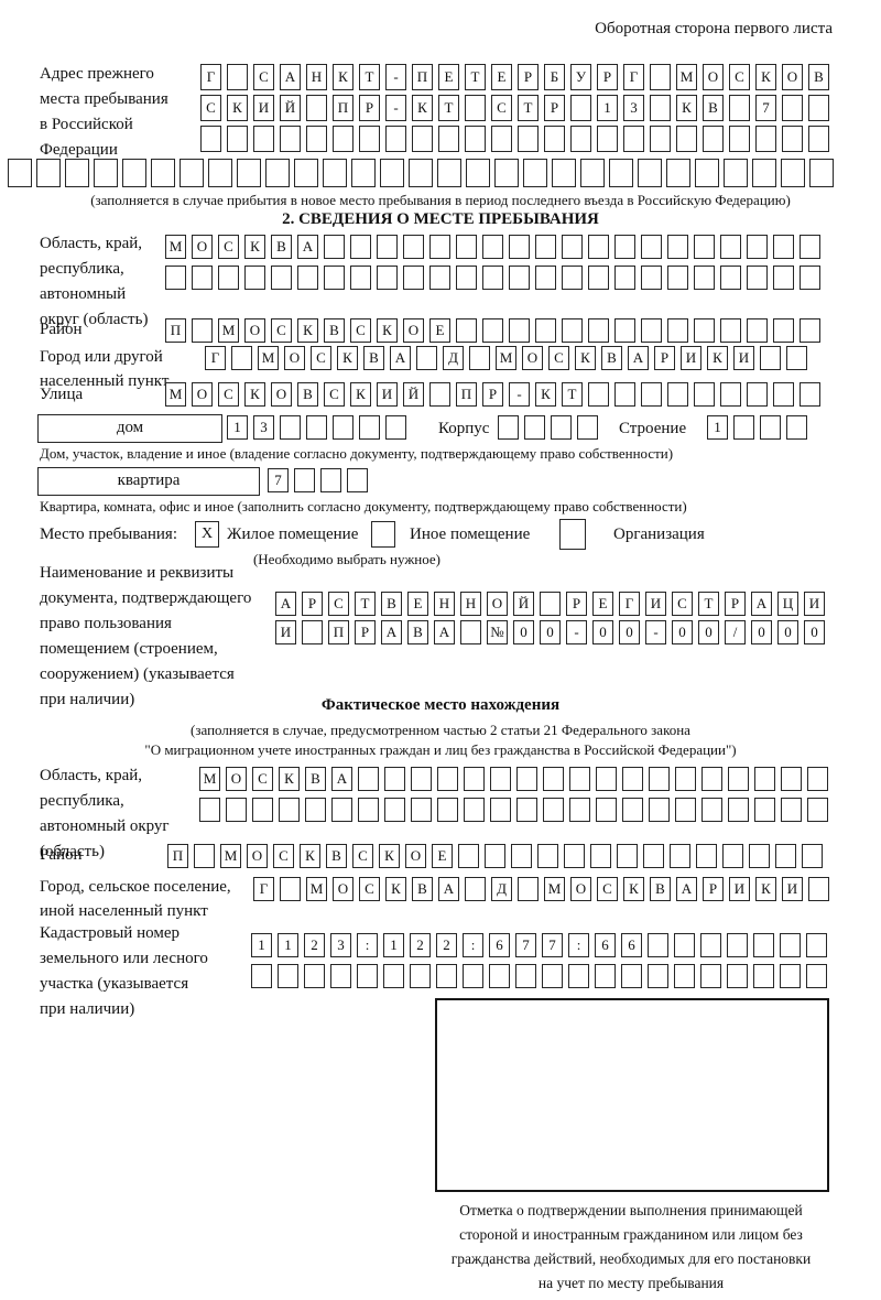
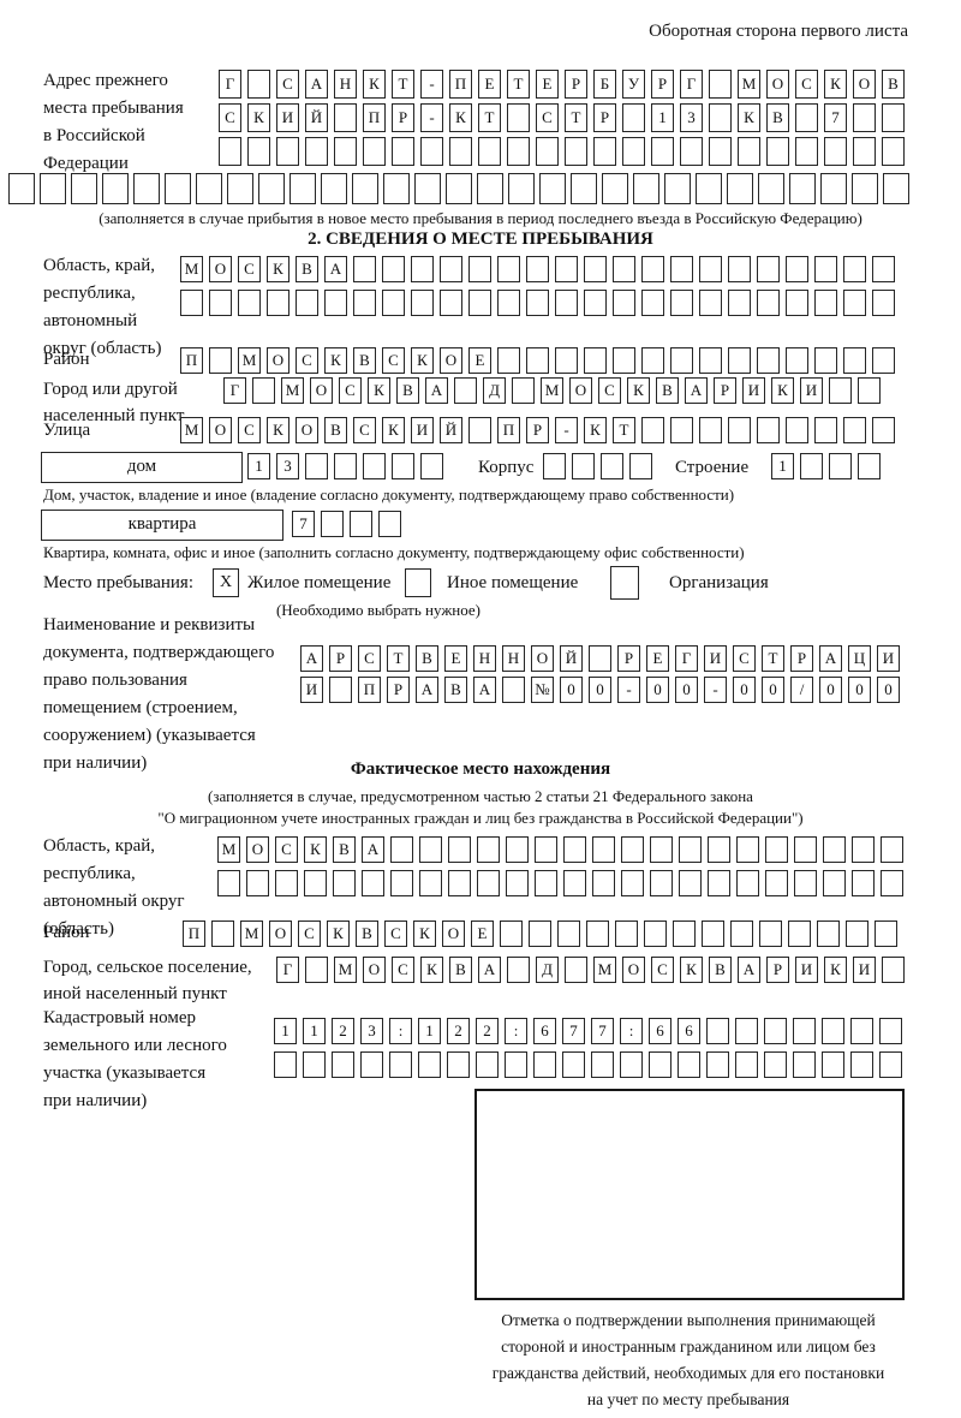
  Оборотная сторона первого листа
  Адрес прежнего
  места пребывания
  в Российской
  Федерации
  Г С А Н К Т - П Е Т Е Р Б У Р Г М О С К О В
  С К И Й П Р - К Т С Т Р 1 3 К В 7
  (заполняется в случае прибытия в новое место пребывания в период последнего въезда в Российскую Федерацию)
  2. СВЕДЕНИЯ О МЕСТЕ ПРЕБЫВАНИЯ
  Область, край,
  республика,
  автономный
  округ (область)
  М О С К В А
  Район
  П М О С К В С К О Е
  Город или другой
  населенный пункт
  Г М О С К В А Д М О С К В А Р И К И
  Улица
  М О С К О В С К И Й П Р - К Т
  дом
  1 3
  Корпус
  Строение
  1
  Дом, участок, владение и иное (владение согласно документу, подтверждающему право собственности)
  квартира
  7
- Квартира, комната, офис и иное (заполнить согласно документу, подтверждающему право собственности)
+ Квартира, комната, офис и иное (заполнить согласно документу, подтверждающему офис собственности)
  Место пребывания:
  X
  Жилое помещение
  Иное помещение
  Организация
  (Необходимо выбрать нужное)
  Наименование и реквизиты
  документа, подтверждающего
  право пользования
  помещением (строением,
  сооружением) (указывается
  при наличии)
  А Р С Т В Е Н Н О Й Р Е Г И С Т Р А Ц И
  И П Р А В А № 0 0 - 0 0 - 0 0 / 0 0 0
  Фактическое место нахождения
  (заполняется в случае, предусмотренном частью 2 статьи 21 Федерального закона
  "О миграционном учете иностранных граждан и лиц без гражданства в Российской Федерации")
  Область, край,
  республика,
  автономный округ
  (область)
  М О С К В А
  Район
  П М О С К В С К О Е
  Город, сельское поселение,
  иной населенный пункт
  Г М О С К В А Д М О С К В А Р И К И
  Кадастровый номер
  земельного или лесного
  участка (указывается
  при наличии)
  1 1 2 3 : 1 2 2 : 6 7 7 : 6 6
  Отметка о подтверждении выполнения принимающей
  стороной и иностранным гражданином или лицом без
  гражданства действий, необходимых для его постановки
  на учет по месту пребывания
